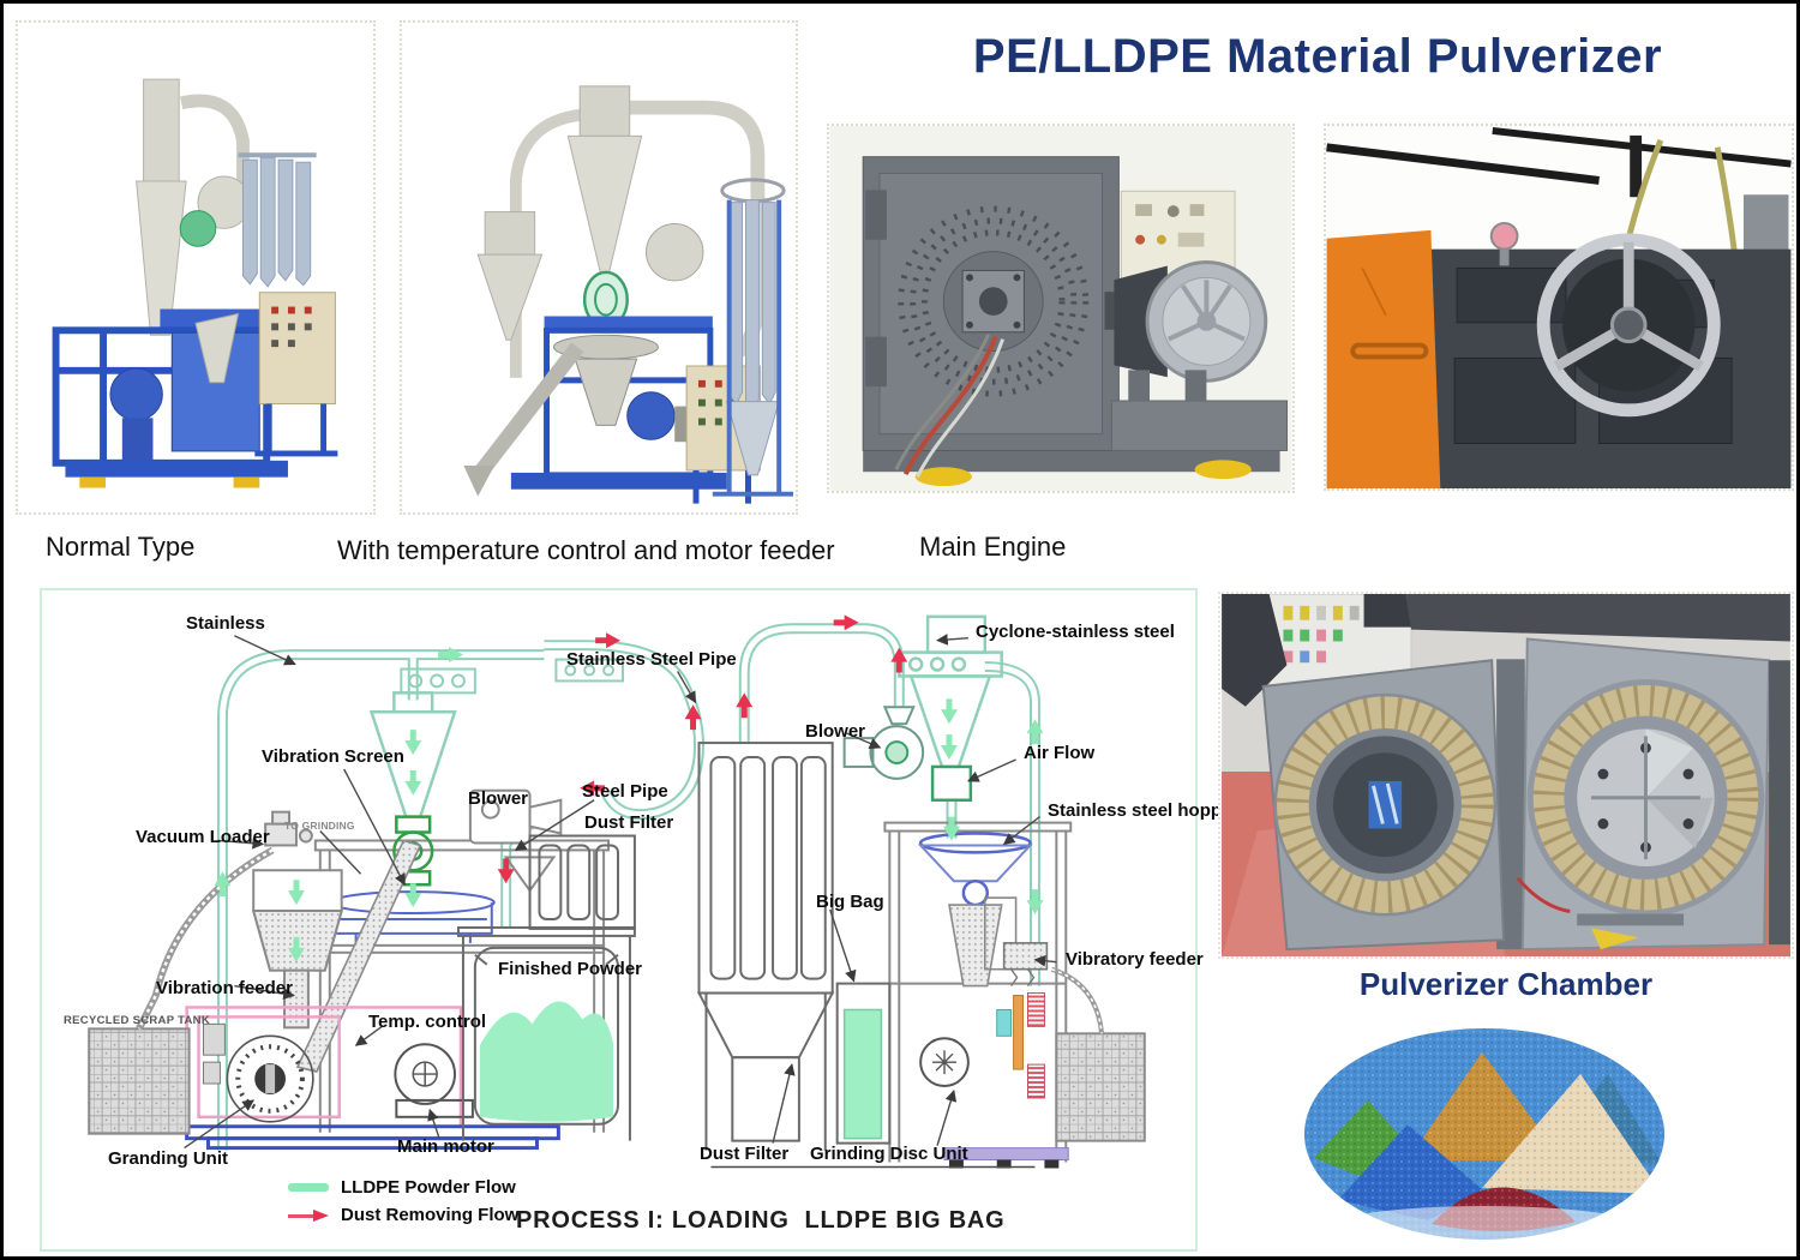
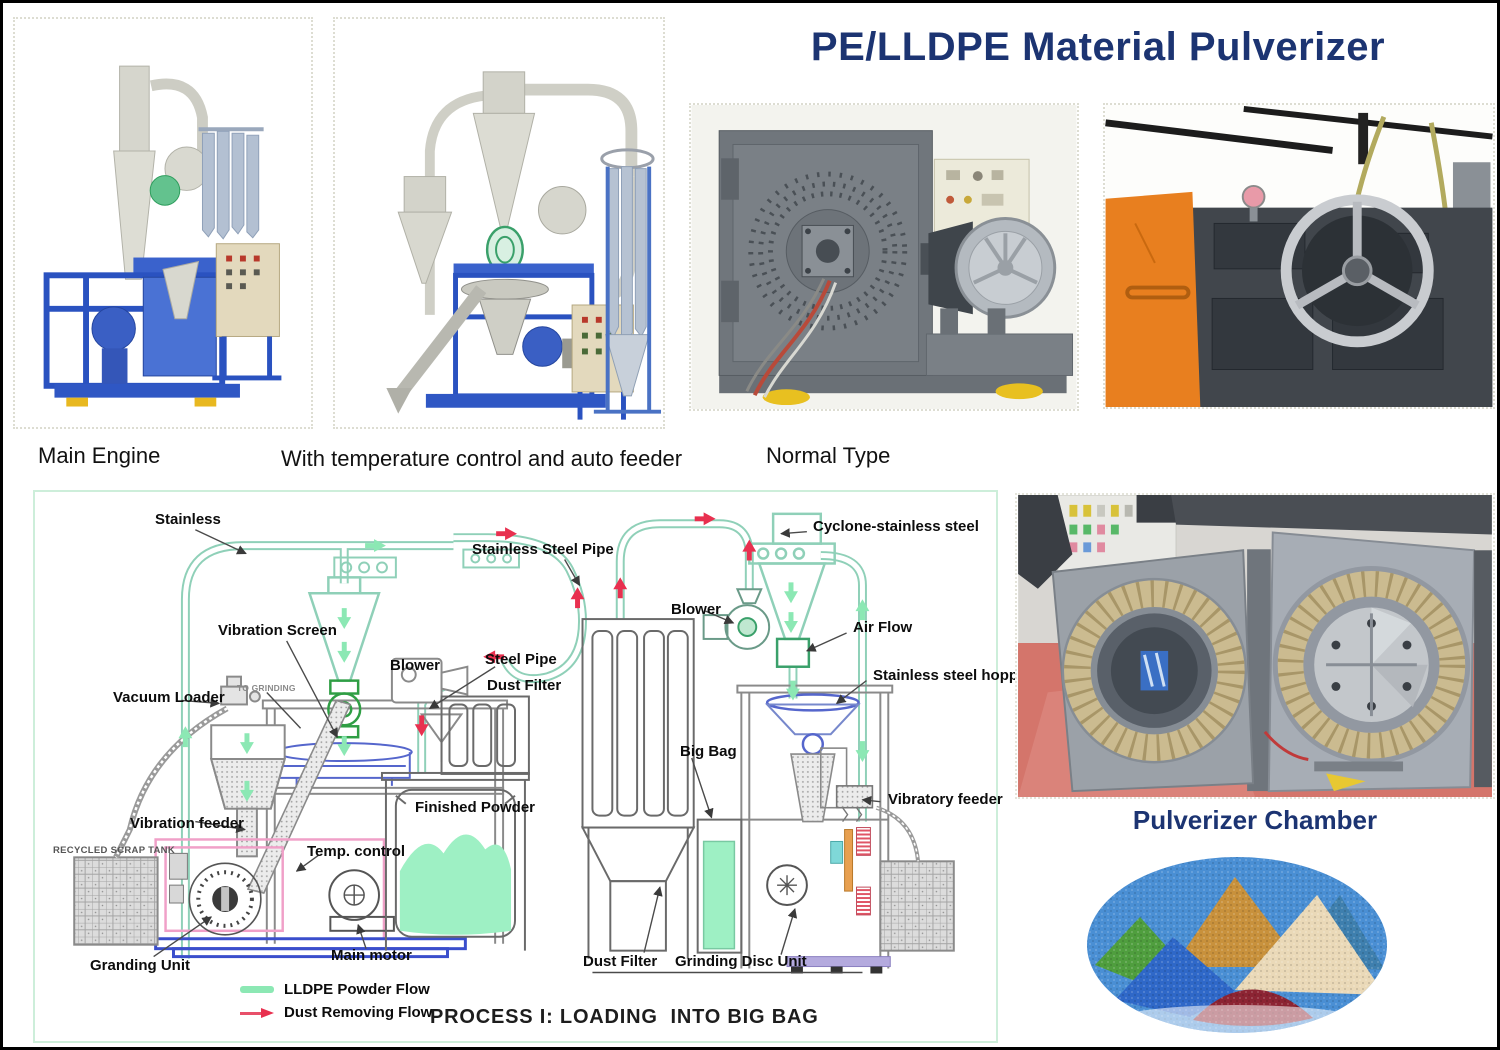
  PE/LLDPE Material Pulverizer
- Normal Type
+ Main Engine
- With temperature control and motor feeder
+ With temperature control and auto feeder
- Main Engine
+ Normal Type
  Stainless
  Stainless Steel Pipe
  Vibration Screen
  Blower
  Steel Pipe
  Dust Filter
  Vacuum Loader
  TO GRINDING
  Vibration feeder
  RECYCLED SCRAP TANK
  Temp. control
  Finished Powder
  Granding Unit
  Main motor
  Cyclone-stainless steel
  Blower
  Air Flow
  Stainless steel hopp
  Big Bag
  Vibratory feeder
  Dust Filter
  Grinding Disc Unit
  LLDPE Powder Flow
  Dust Removing Flow
- PROCESS I: LOADING LLDPE BIG BAG
+ PROCESS I: LOADING INTO BIG BAG
  Pulverizer Chamber
